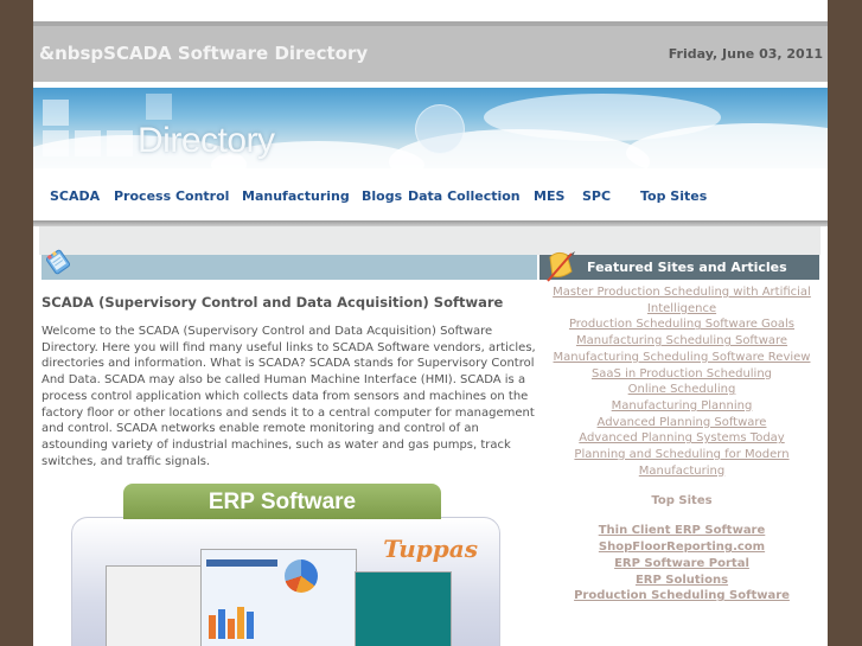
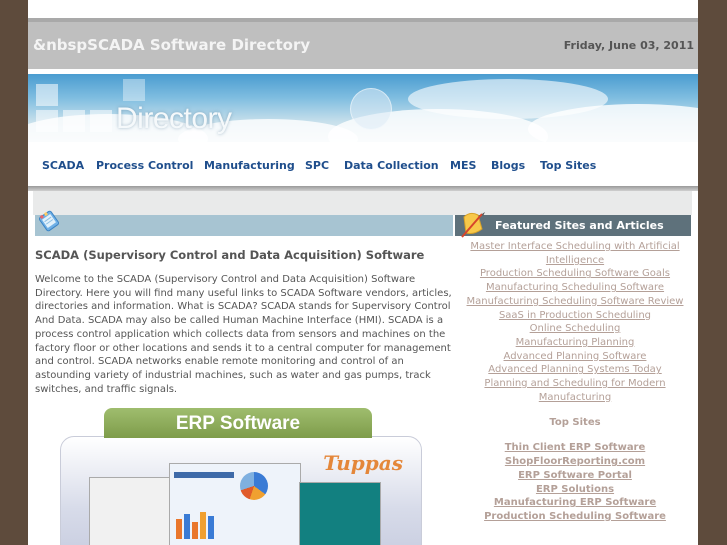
  &nbspSCADA Software Directory
  Friday, June 03, 2011
  Directory
  SCADA
  Process Control
  Manufacturing
- Blogs
+ SPC
  Data Collection
  MES
- SPC
+ Blogs
  Top Sites
  Featured Sites and Articles
  SCADA (Supervisory Control and Data Acquisition) Software
  Welcome to the SCADA (Supervisory Control and Data Acquisition) Software Directory. Here you will find many useful links to SCADA Software vendors, articles, directories and information. What is SCADA? SCADA stands for Supervisory Control And Data. SCADA may also be called Human Machine Interface (HMI). SCADA is a process control application which collects data from sensors and machines on the factory floor or other locations and sends it to a central computer for management and control. SCADA networks enable remote monitoring and control of an astounding variety of industrial machines, such as water and gas pumps, track switches, and traffic signals.
  Tuppas
  ERP Software
- Master Production Scheduling with Artificial Intelligence
+ Master Interface Scheduling with Artificial Intelligence
  Production Scheduling Software Goals
  Manufacturing Scheduling Software
  Manufacturing Scheduling Software Review
  SaaS in Production Scheduling
  Online Scheduling
  Manufacturing Planning
  Advanced Planning Software
  Advanced Planning Systems Today
  Planning and Scheduling for Modern Manufacturing
  Top Sites
  Thin Client ERP Software
  ShopFloorReporting.com
  ERP Software Portal
  ERP Solutions
+ Manufacturing ERP Software
  Production Scheduling Software
